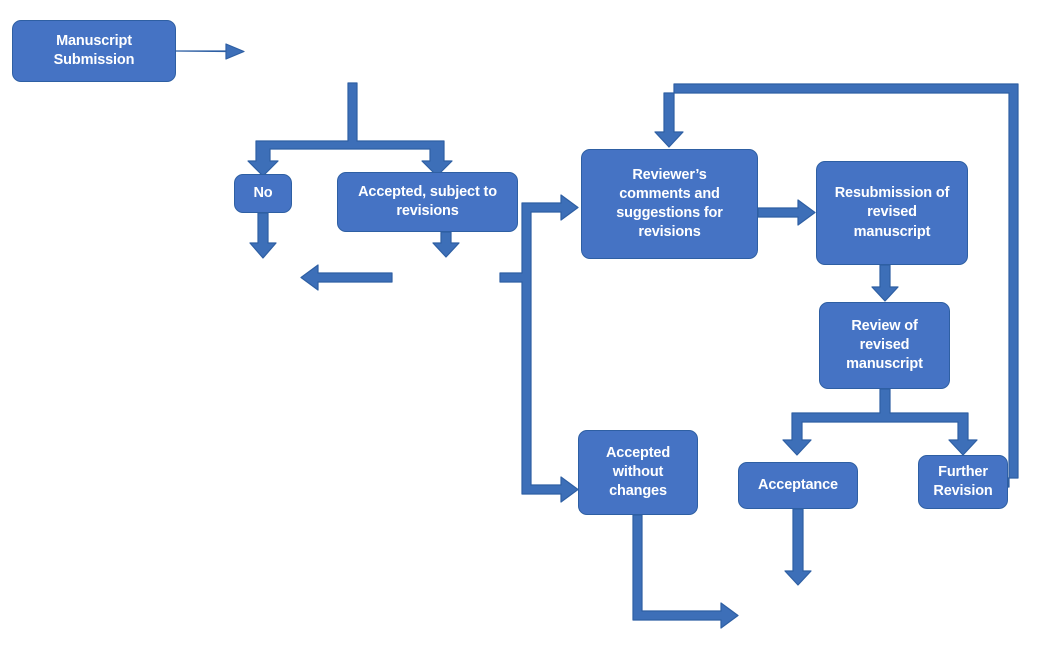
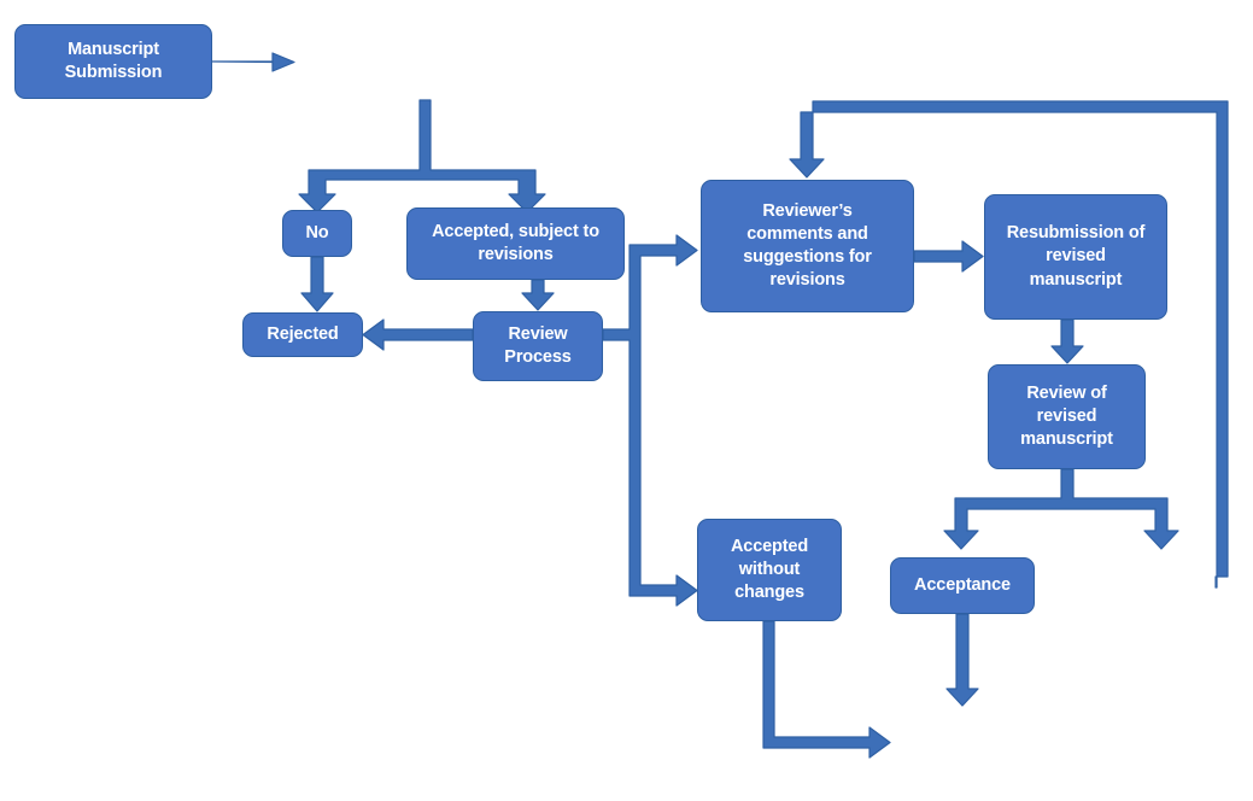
  Manuscript
  Submission
  No
  Accepted, subject to
  revisions
+ Rejected
+ Review
+ Process
  Reviewer’s
  comments and
  suggestions for
  revisions
  Resubmission of
  revised
  manuscript
  Review of
  revised
  manuscript
  Accepted
  without
  changes
  Acceptance
- Further
- Revision
